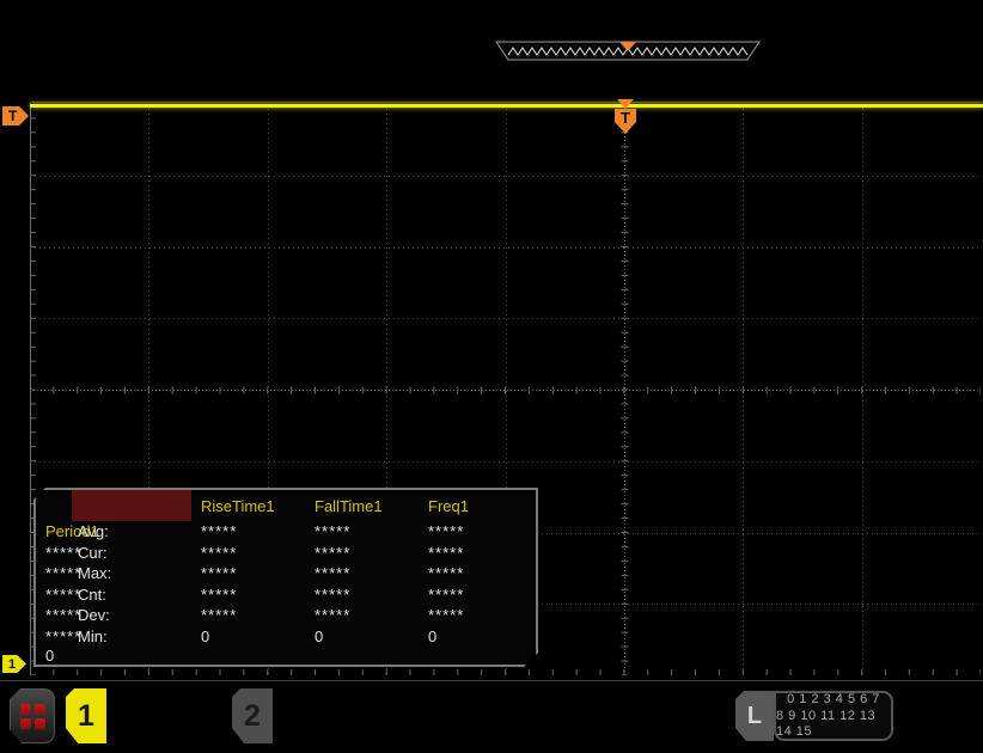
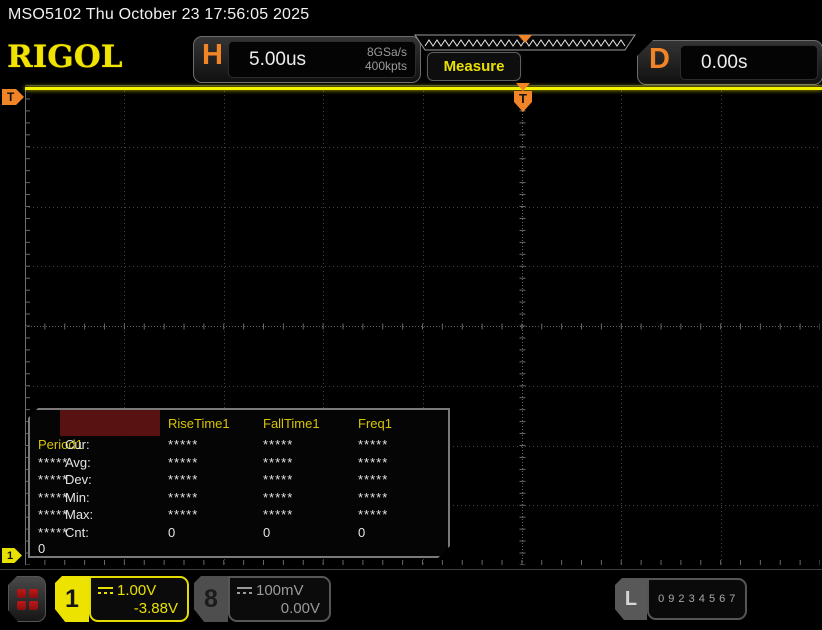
+ MSO5102 Thu October 23 17:56:05 2025
+ RIGOL
+ H
+ 5.00us
+ 8GSa/s
+ 400kpts
+ Measure
+ D
+ 0.00s
  T
  T
  1
  RiseTime1
  FallTime1
  Freq1
  Perio
- Avg:
+ Cur:
  *****
  *****
  *****
  *****
- Cur:
+ Avg:
  *****
  *****
  *****
  *****
- Max:
+ Dev:
  *****
  *****
  *****
  *****
- Cnt:
+ Min:
  *****
  *****
  *****
  *****
- Dev:
+ Max:
  *****
  *****
  *****
  *****
- Min:
+ Cnt:
  0
  0
  0
  0
  1
+ 1.00V
+ -3.88V
- 2
+ 8
+ 100mV
+ 0.00V
  L
- 0 1 2 3 4 5 6 7
+ 0 9 2 3 4 5 6 7
- 8 9 10 11 12 13 14 15
